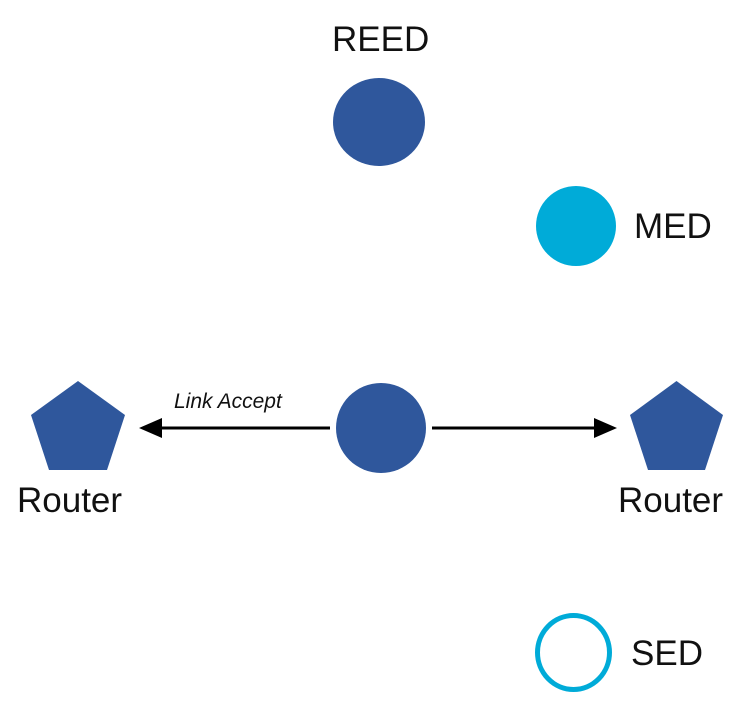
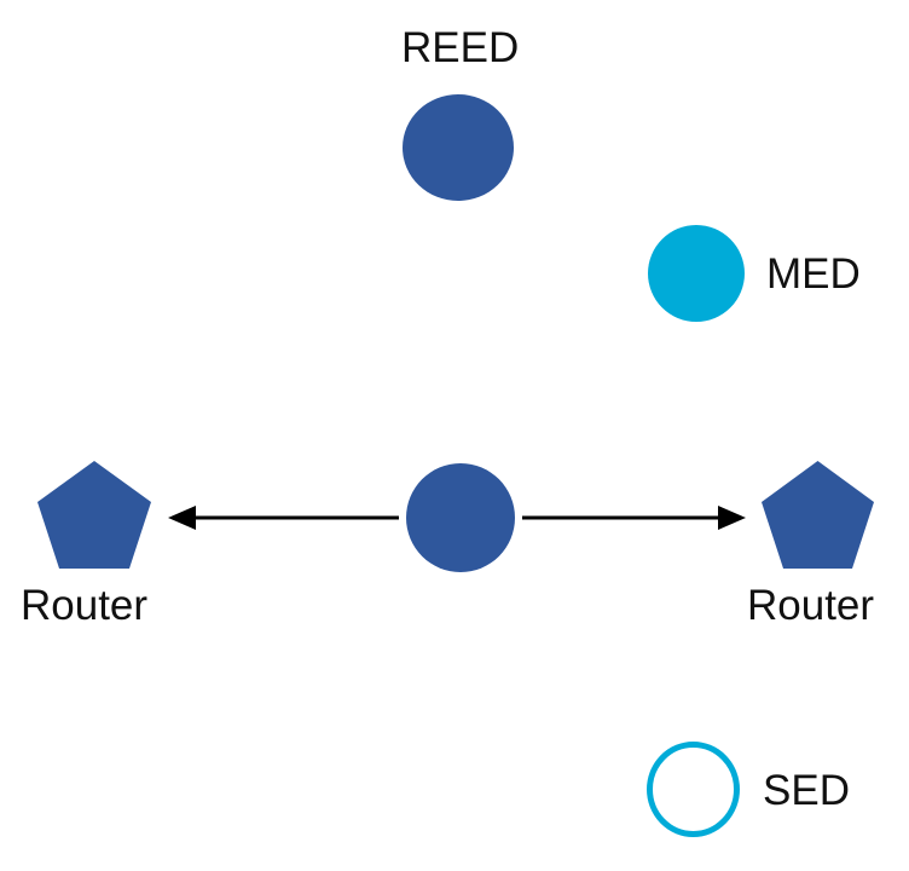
  REED
  MED
  Router
  Router
  SED
- Link Accept
